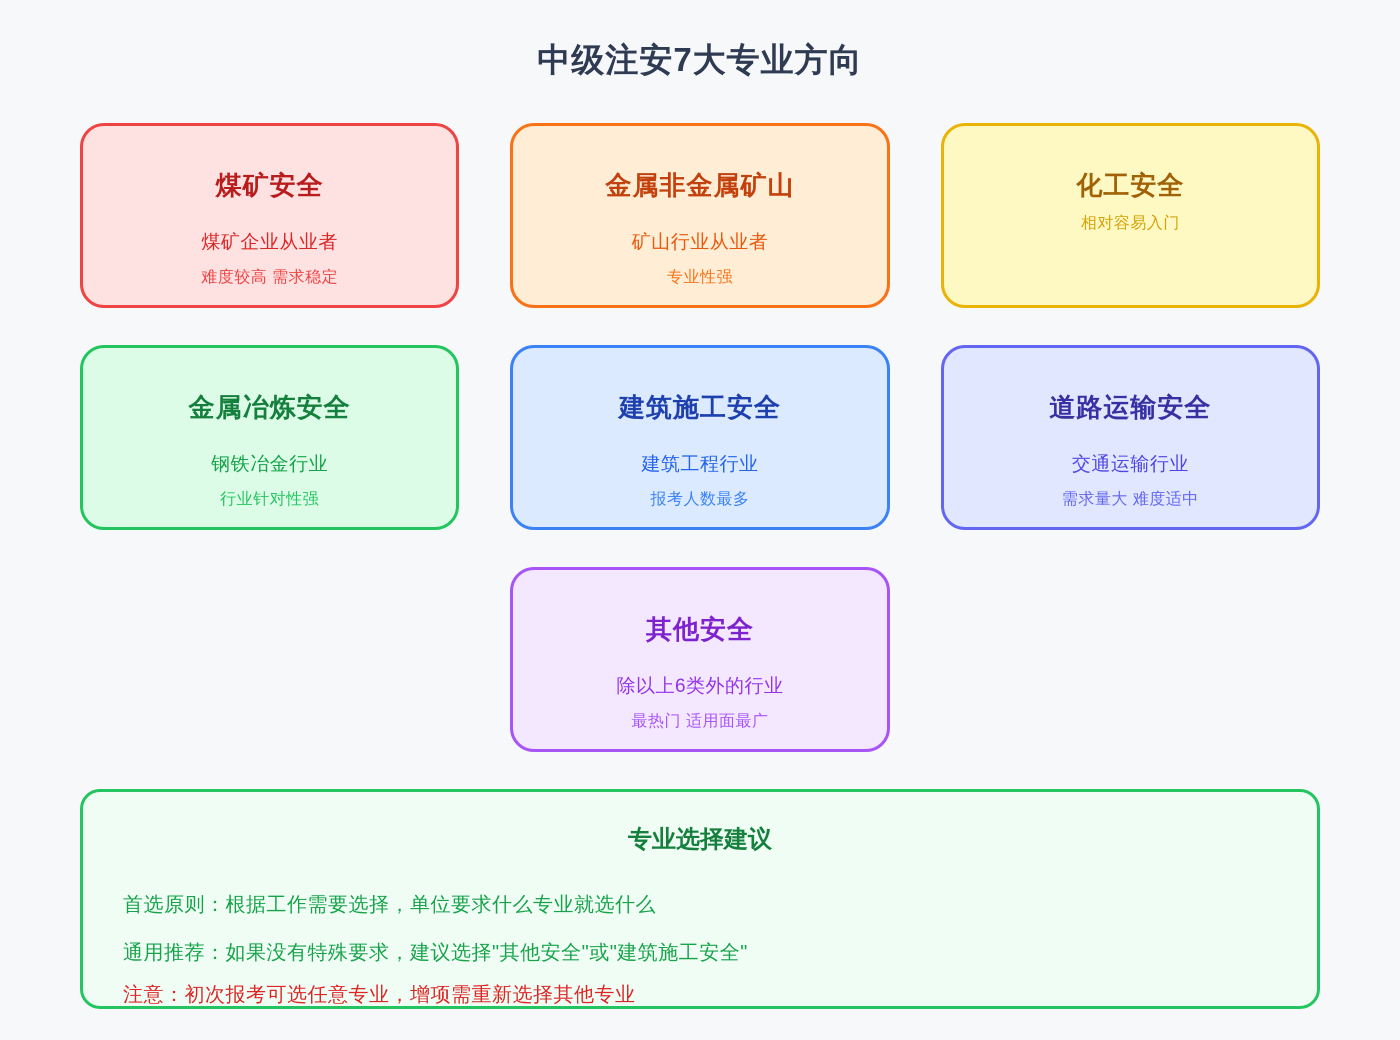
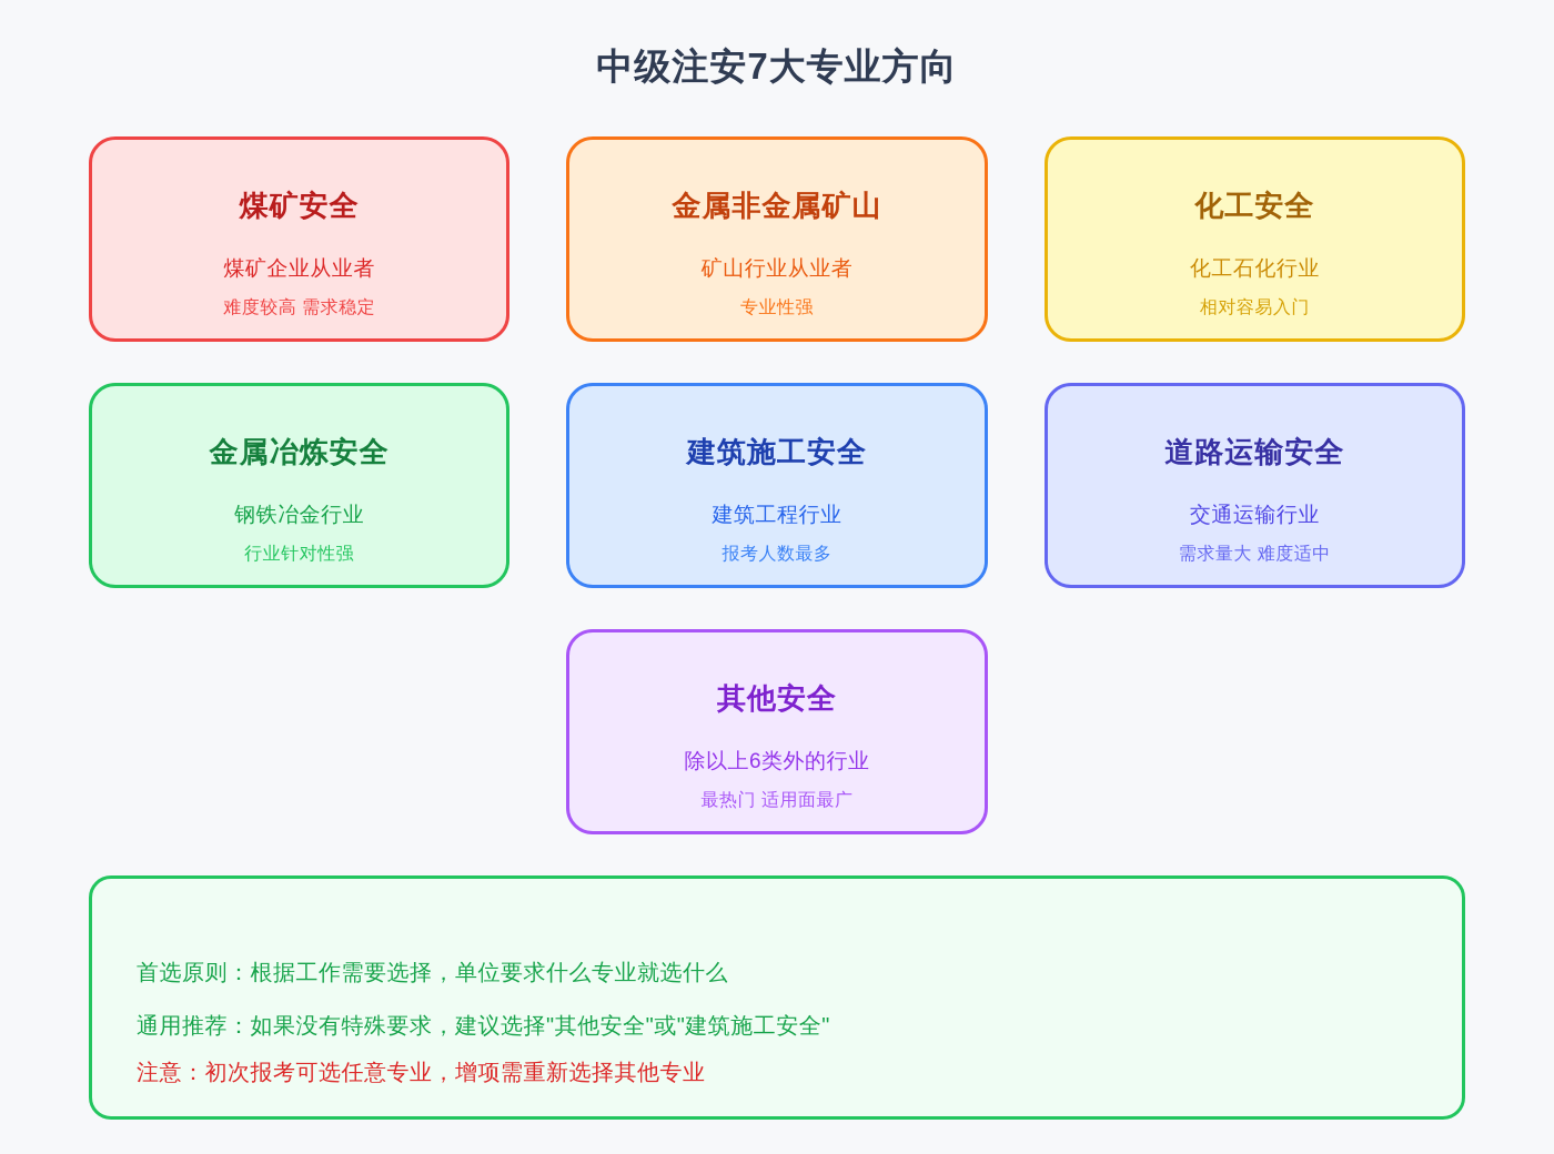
  中级注安7大专业方向
  煤矿安全
  煤矿企业从业者
  难度较高 需求稳定
  金属非金属矿山
  矿山行业从业者
  专业性强
  化工安全
+ 化工石化行业
  相对容易入门
  金属冶炼安全
  钢铁冶金行业
  行业针对性强
  建筑施工安全
  建筑工程行业
  报考人数最多
  道路运输安全
  交通运输行业
  需求量大 难度适中
  其他安全
  除以上6类外的行业
  最热门 适用面最广
- 专业选择建议
  首选原则：根据工作需要选择，单位要求什么专业就选什么
  通用推荐：如果没有特殊要求，建议选择"其他安全"或"建筑施工安全"
  注意：初次报考可选任意专业，增项需重新选择其他专业
